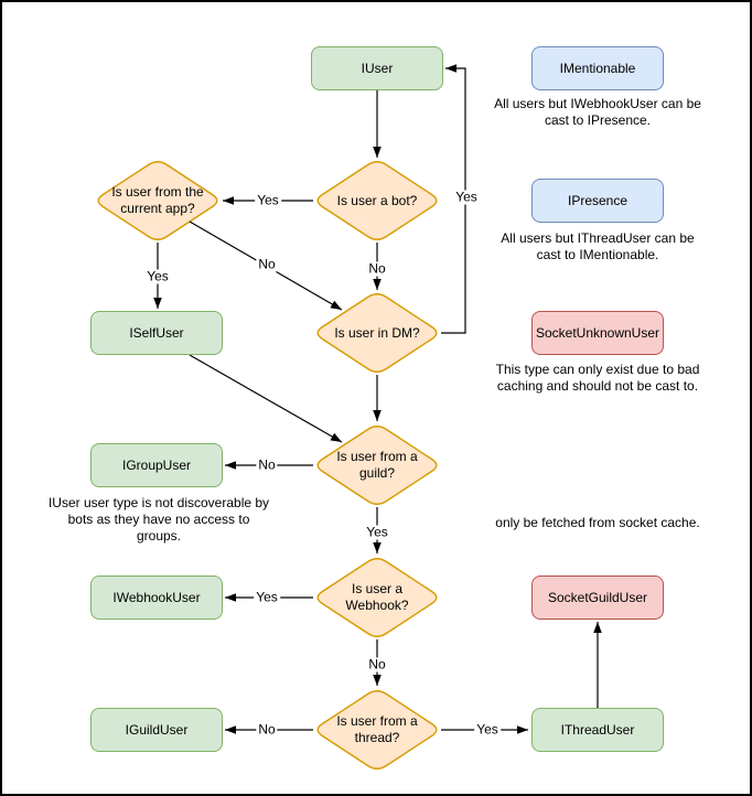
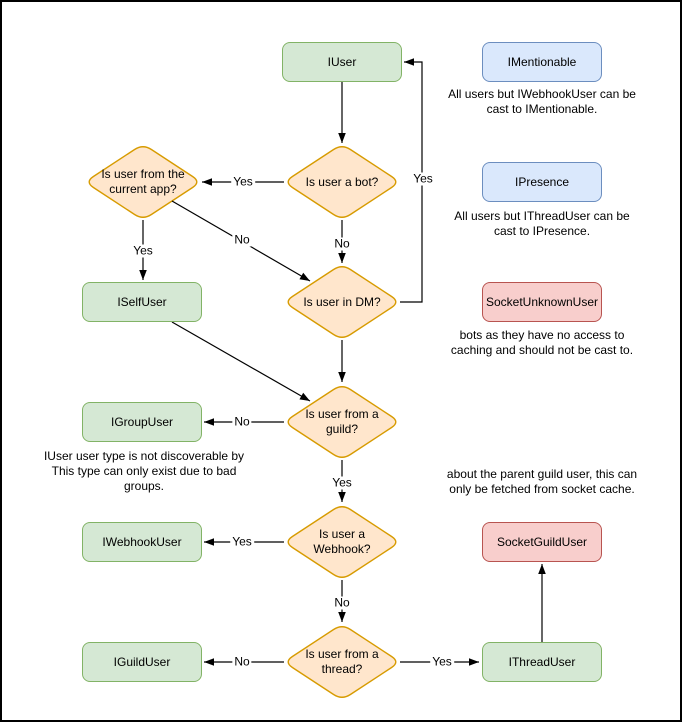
  IUser
  IMentionable
  IPresence
  SocketUnknownUser
  ISelfUser
  IGroupUser
  IWebhookUser
  IGuildUser
  SocketGuildUser
  IThreadUser
  Is user a bot?
  Is user from the
  current app?
  Is user in DM?
  Is user from a
  guild?
  Is user a
  Webhook?
  Is user from a
  thread?
  Yes
  No
  Yes
  No
  Yes
  No
  Yes
  Yes
  No
  No
  Yes
  All users but IWebhookUser can be
- cast to IPresence.
+ cast to IMentionable.
  All users but IThreadUser can be
- cast to IMentionable.
+ cast to IPresence.
- This type can only exist due to bad
+ bots as they have no access to
  caching and should not be cast to.
+ about the parent guild user, this can
  only be fetched from socket cache.
  IUser user type is not discoverable by
- bots as they have no access to
+ This type can only exist due to bad
  groups.
